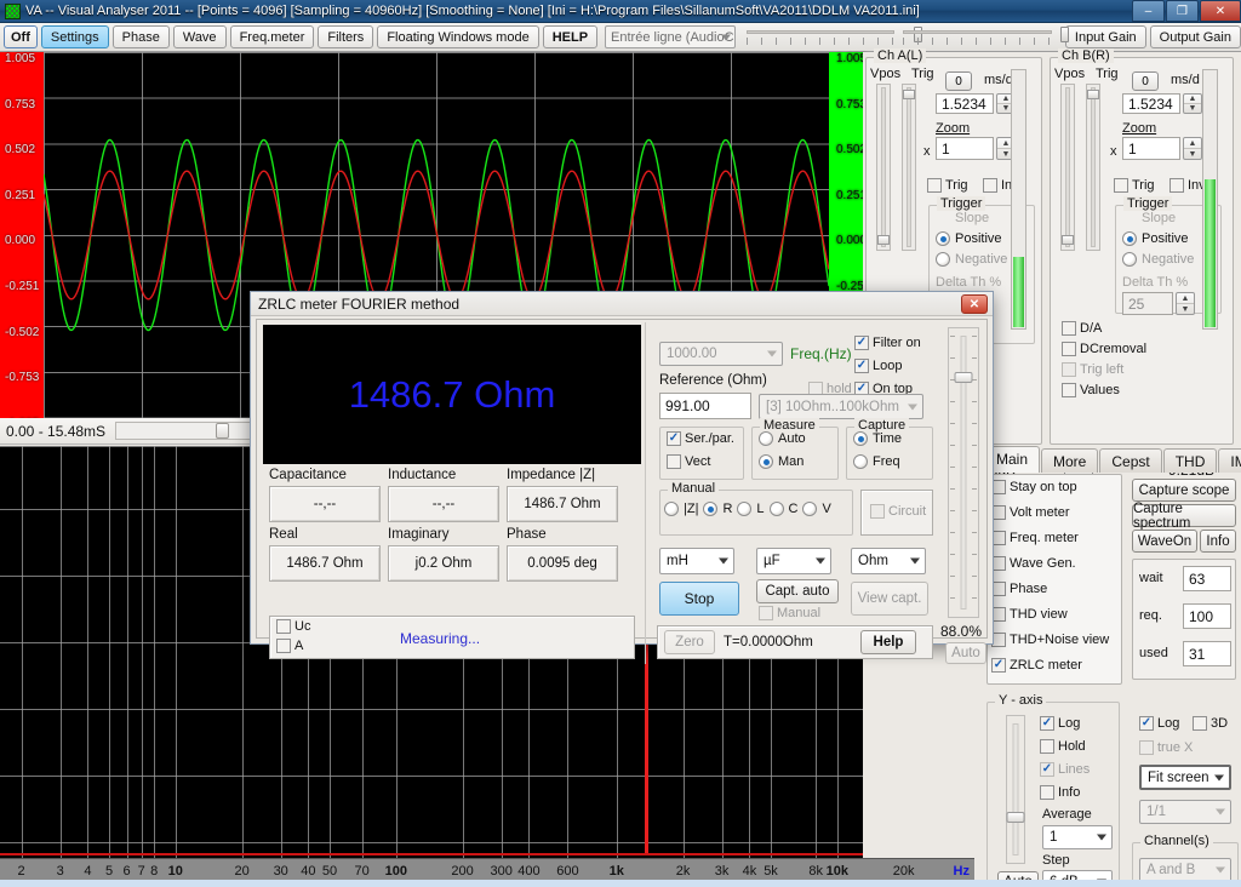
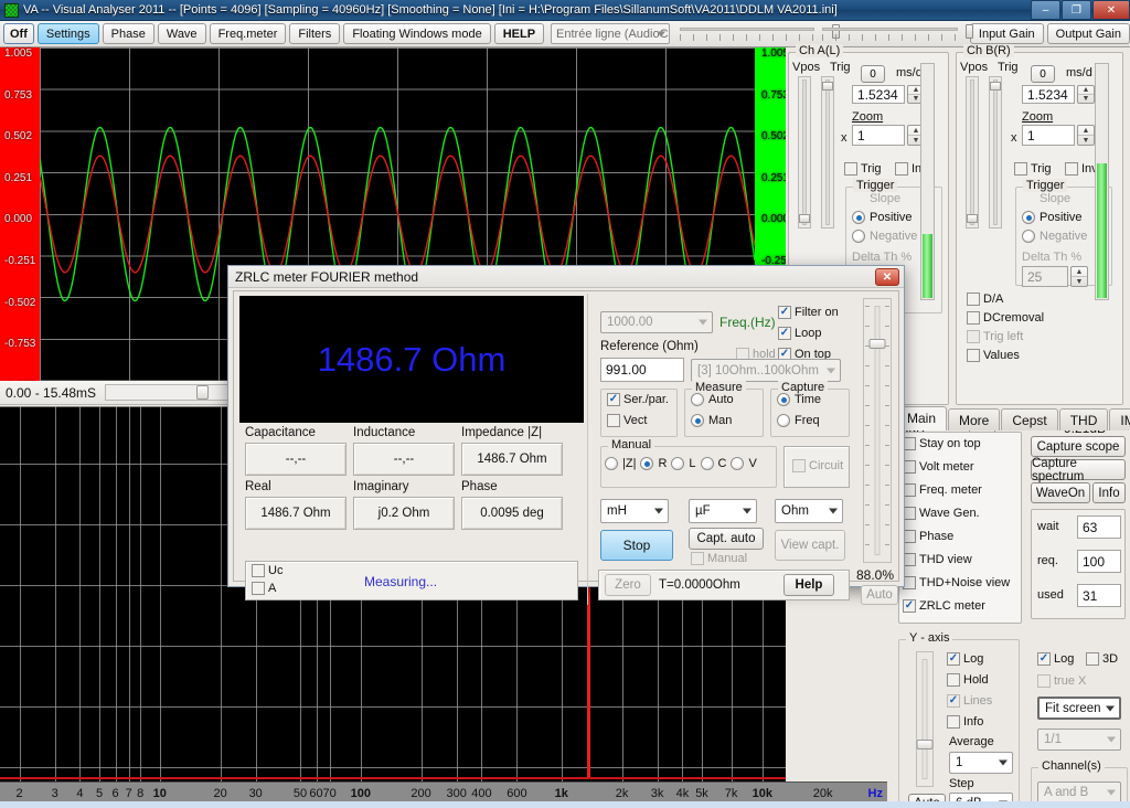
  VA -- Visual Analyser 2011 -- [Points = 4096] [Sampling = 40960Hz] [Smoothing = None] [Ini = H:\Program Files\SillanumSoft\VA2011\DDLM VA2011.ini]
  –
  ❐
  ✕
  Off
  Settings
  Phase
  Wave
  Freq.meter
  Filters
  Floating Windows mode
  HELP
  Entrée ligne (AudioC
  Input Gain
  Output Gain
  1.005
  0.753
  0.502
  0.251
  0.000
  -0.251
  -0.502
  -0.753
  1.00
  0.75
  0.50
  0.25
  0.00
  -0.25
  0.00 - 15.48mS
  2
  3
  4
  5
  6
  7
  8
  10
  20
  30
- 40
+ 60
  50
  70
  100
  200
  300
  400
  600
  1k
  2k
  3k
  4k
  5k
- 8k
+ 7k
  10k
  20k
  Hz
  Ch A(L)
  Vpos
  Trig
  0
  ms/d
  1.5234
  Zoom
  x
  1
  Trig
  Trigger
  Slope
  Positive
  Negative
  Delta Th %
  Ch B(R)
  Vpos
  Trig
  0
  ms/d
  1.5234
  Zoom
  x
  1
  Trig
  Trigger
  Slope
  Positive
  Negative
  Delta Th %
  25
  Main
  More
  Cepst
  THD
  Capture scope
  Capture spectrum
  WaveOn
  Info
  Y - axis
  Log
  Hold
  Lines
  Info
  Average
  1
  Step
  Log
  3D
  true X
  Fit screen
  1/1
  Channel(s)
  A and B
  D/A
  DCremoval
  Trig left
  Values
  Stay on top
  Volt meter
  Freq. meter
  Wave Gen.
  Phase
  THD view
  THD+Noise view
  ZRLC meter
  wait
  63
  req.
  100
  used
  31
  ZRLC meter FOURIER method
  ✕
  1486.7 Ohm
  Capacitance
  --,--
  Inductance
  --,--
  Impedance |Z|
  1486.7 Ohm
  Real
  1486.7 Ohm
  Imaginary
  j0.2 Ohm
  Phase
  0.0095 deg
  Uc
  A
  Measuring...
  1000.00
  Freq.(Hz)
  Filter on
  Loop
  On top
  hold
  Reference (Ohm)
  991.00
  [3] 10Ohm..100kOhm
  Ser./par.
  Vect
  Measure
  Auto
  Man
  Capture
  Time
  Freq
  Manual
  |Z|
  R
  L
  C
  V
  Circuit
  mH
  µF
  Ohm
  Stop
  Capt. auto
  Manual
  View capt.
  Zero
  T=0.0000Ohm
  Help
  88.0%
  Auto
